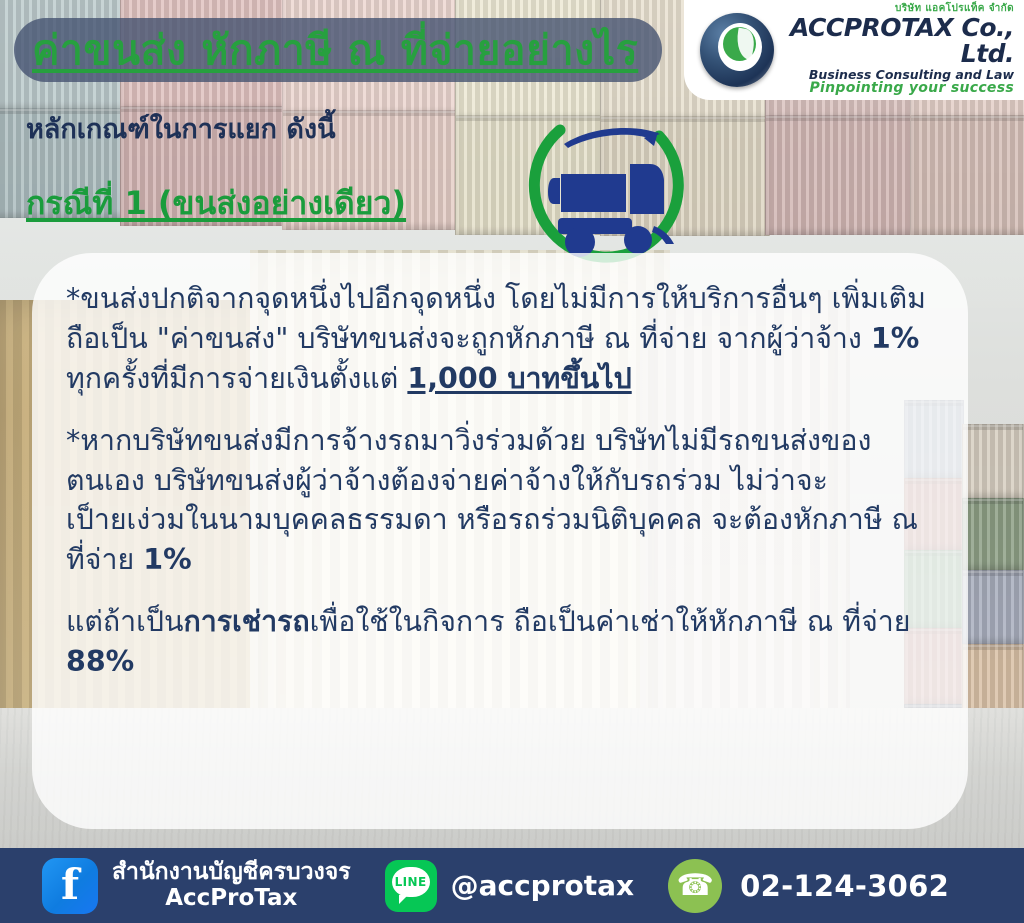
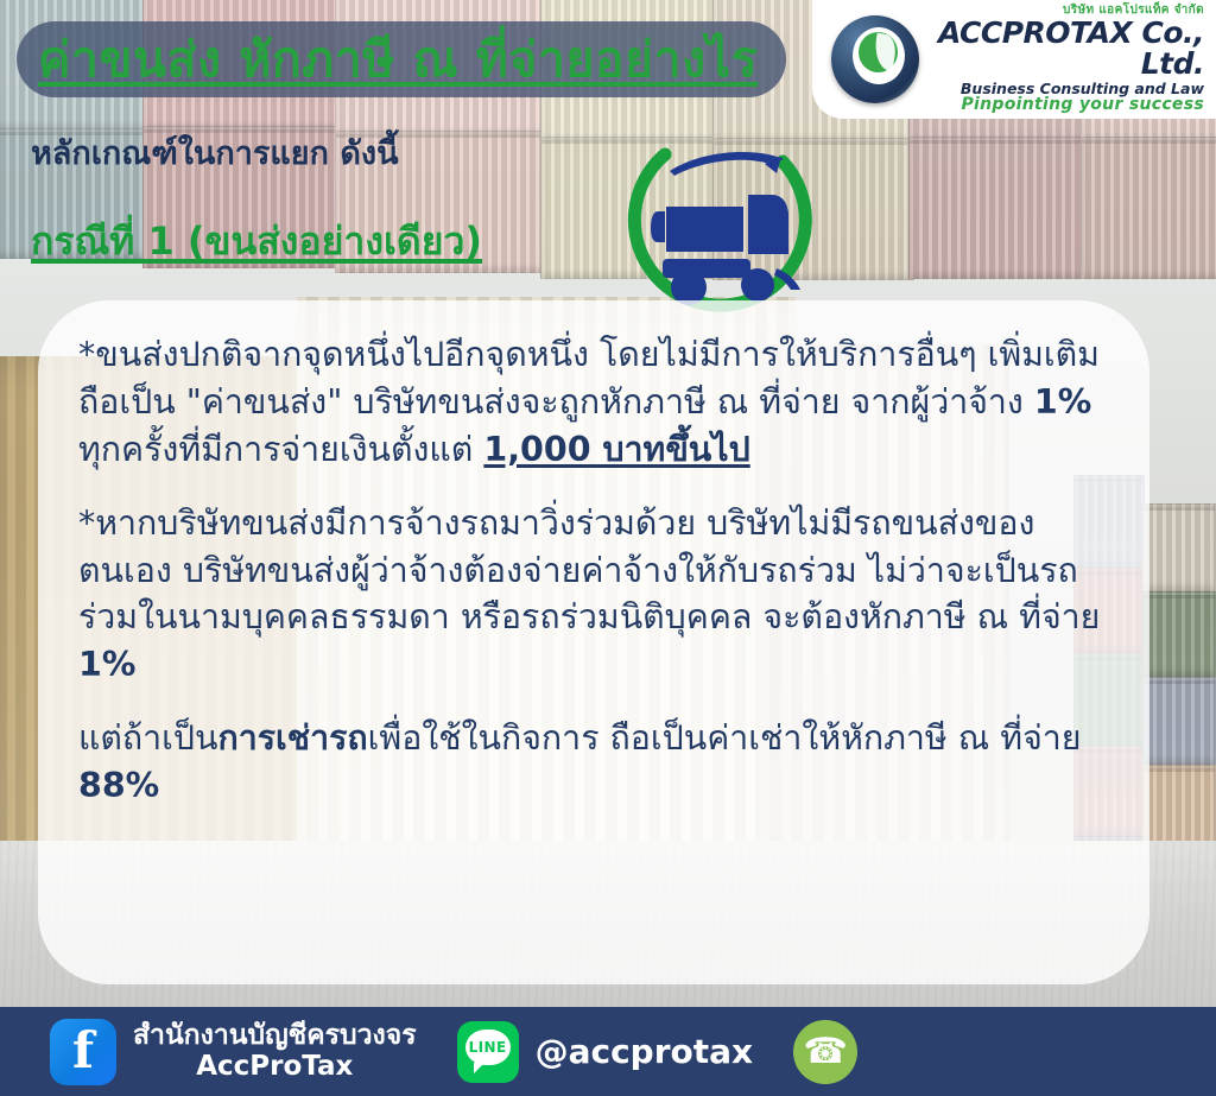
  ค่าขนส่ง หักภาษี ณ ที่จ่ายอย่างไร
  บริษัท แอคโปรแท็ค จำกัด
  ACCPROTAX Co., Ltd.
  Business Consulting and Law
  Pinpointing your success
  หลักเกณฑ์ในการแยก ดังนี้
  กรณีที่ 1 (ขนส่งอย่างเดียว)
  *ขนส่งปกติจากจุดหนึ่งไปอีกจุดหนึ่ง โดยไม่มีการให้บริการอื่นๆ เพิ่มเติม ถือเป็น "ค่าขนส่ง" บริษัทขนส่งจะถูกหักภาษี ณ ที่จ่าย จากผู้ว่าจ้าง 1% ทุกครั้งที่มีการจ่ายเงินตั้งแต่ 1,000 บาทขึ้นไป
- *หากบริษัทขนส่งมีการจ้างรถมาวิ่งร่วมด้วย บริษัทไม่มีรถขนส่งของตนเอง บริษัทขนส่งผู้ว่าจ้างต้องจ่ายค่าจ้างให้กับรถร่วม ไม่ว่าจะเป็ายเง่วมในนามบุคคลธรรมดา หรือรถร่วมนิติบุคคล จะต้องหักภาษี ณ ที่จ่าย 1%
+ *หากบริษัทขนส่งมีการจ้างรถมาวิ่งร่วมด้วย บริษัทไม่มีรถขนส่งของตนเอง บริษัทขนส่งผู้ว่าจ้างต้องจ่ายค่าจ้างให้กับรถร่วม ไม่ว่าจะเป็นรถร่วมในนามบุคคลธรรมดา หรือรถร่วมนิติบุคคล จะต้องหักภาษี ณ ที่จ่าย 1%
  แต่ถ้าเป็นการเช่ารถเพื่อใช้ในกิจการ ถือเป็นค่าเช่าให้หักภาษี ณ ที่จ่าย 88%
  f
  สำนักงานบัญชีครบวงจร
  AccProTax
  LINE
  @accprotax
  ☎
- 02-124-3062
